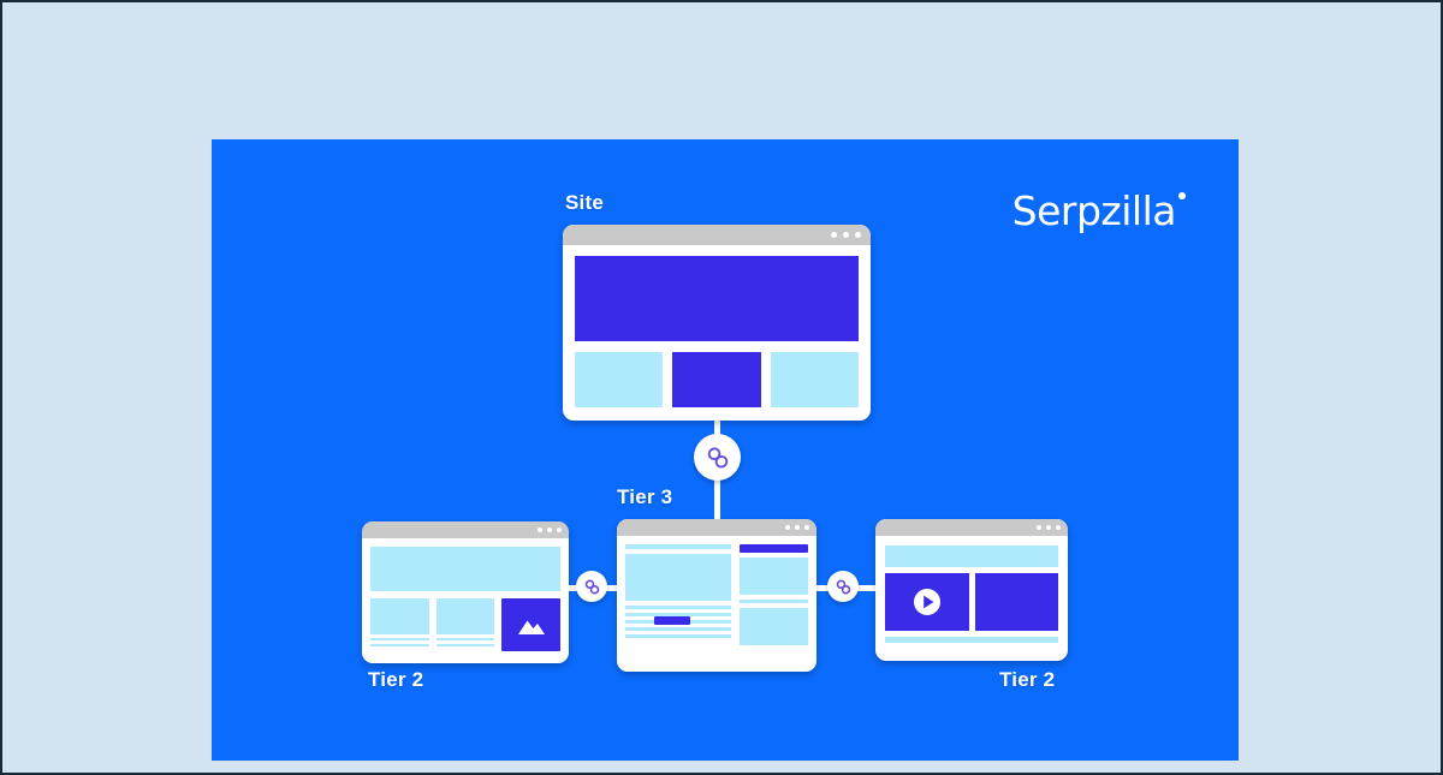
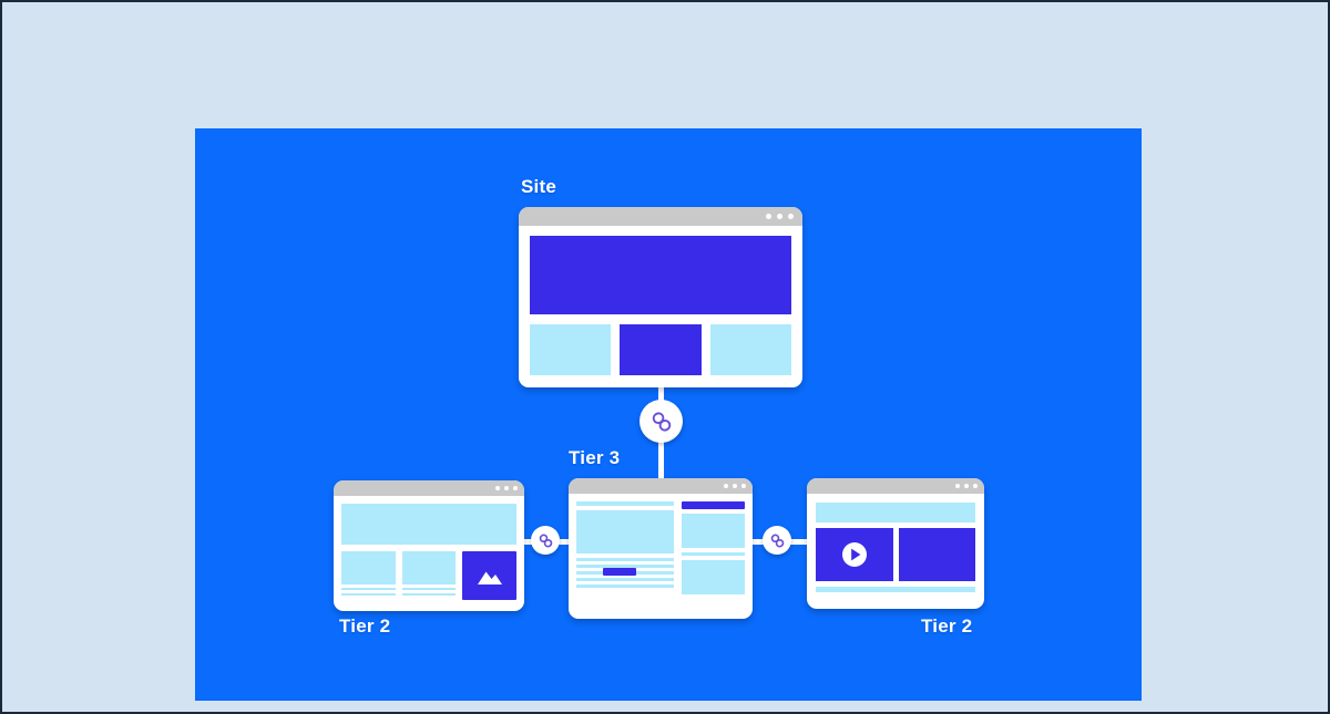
- Serpzilla
  Site
  Tier 3
  Tier 2
  Tier 2
